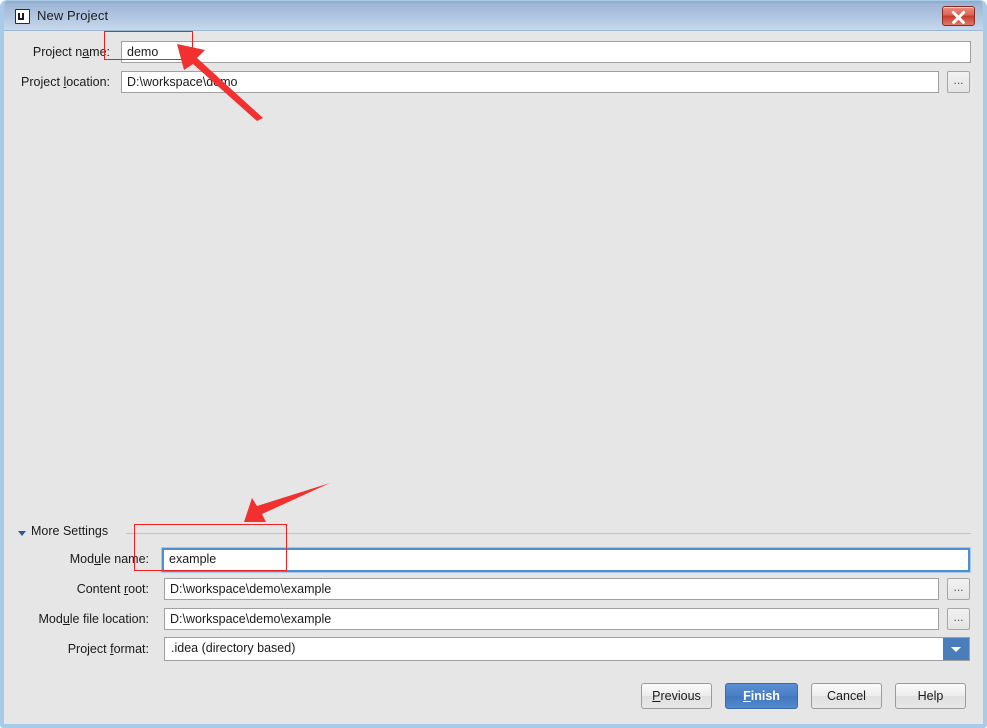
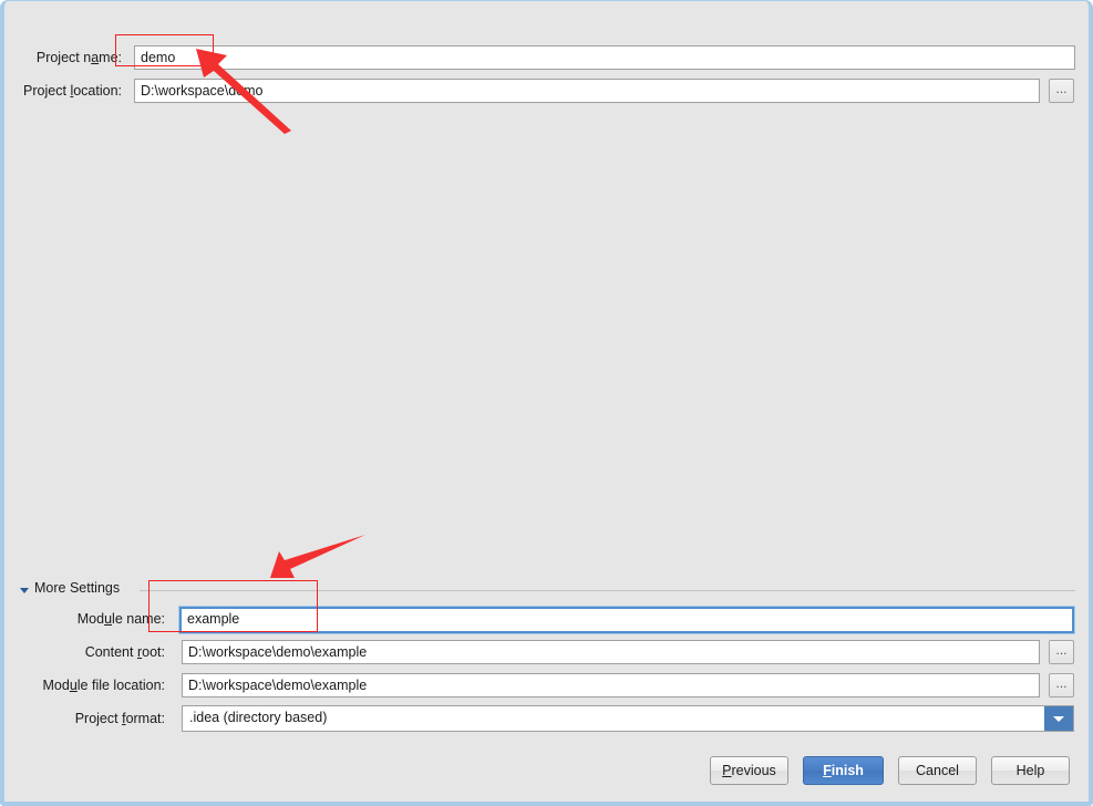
- New Project
  Project name:
  demo
  Project location:
  D:\workspace\dmo
  ...
  More Settings
  Module name:
  example
  Content root:
  D:\workspace\demo\example
  ...
  Module file location:
  D:\workspace\demo\example
  ...
  Project format:
  .idea (directory based)
  Previous
  Finish
  Cancel
  Help
